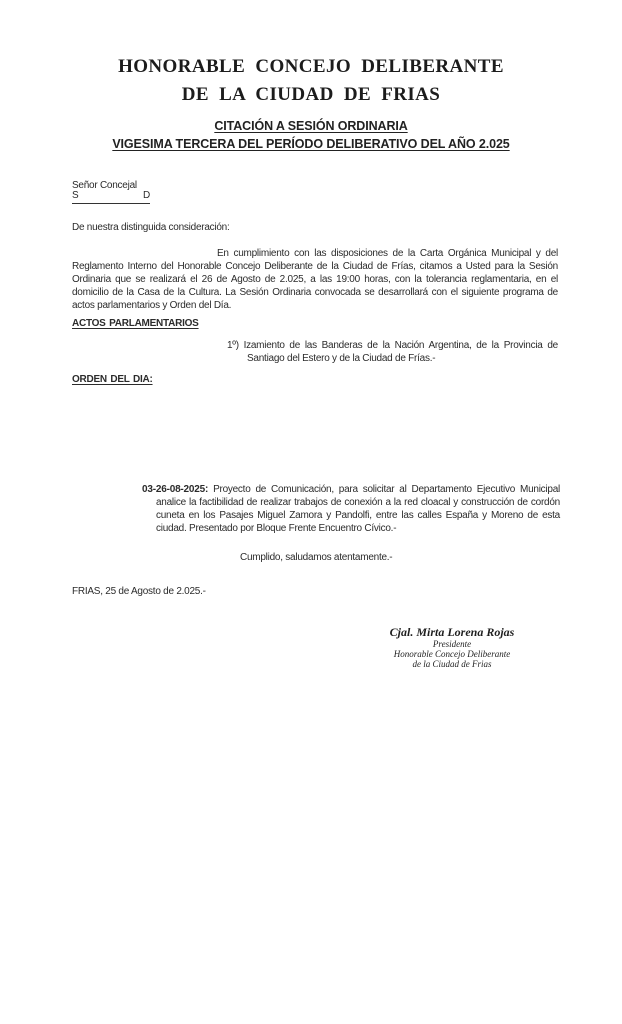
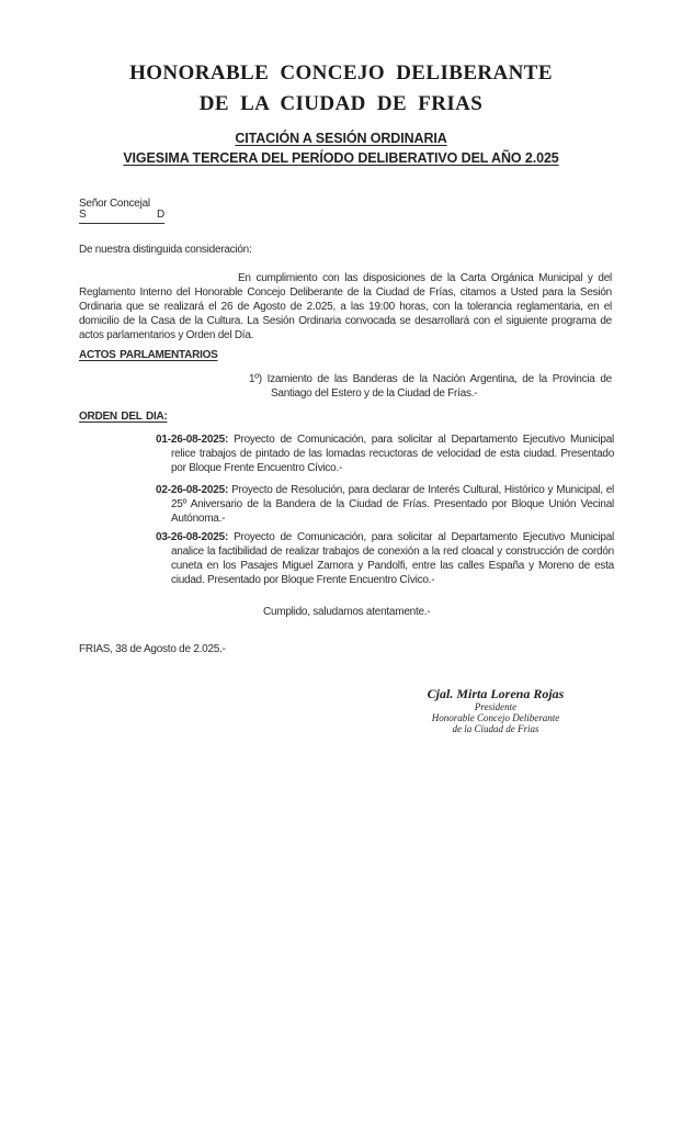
  HONORABLE CONCEJO DELIBERANTE
  DE LA CIUDAD DE FRIAS
  CITACIÓN A SESIÓN ORDINARIA
  VIGESIMA TERCERA DEL PERÍODO DELIBERATIVO DEL AÑO 2.025
  Señor Concejal
  S
  D
  De nuestra distinguida consideración:
  En cumplimiento con las disposiciones de la Carta Orgánica Municipal y del Reglamento Interno del Honorable Concejo Deliberante de la Ciudad de Frías, citamos a Usted para la Sesión Ordinaria que se realizará el 26 de Agosto de 2.025, a las 19:00 horas, con la tolerancia reglamentaria, en el domicilio de la Casa de la Cultura. La Sesión Ordinaria convocada se desarrollará con el siguiente programa de actos parlamentarios y Orden del Día.
  ACTOS PARLAMENTARIOS
  1º) Izamiento de las Banderas de la Nación Argentina, de la Provincia de Santiago del Estero y de la Ciudad de Frías.-
  ORDEN DEL DIA:
+ 01-26-08-2025: Proyecto de Comunicación, para solicitar al Departamento Ejecutivo Municipal relice trabajos de pintado de las lomadas recuctoras de velocidad de esta ciudad. Presentado por Bloque Frente Encuentro Cívico.-
+ 02-26-08-2025: Proyecto de Resolución, para declarar de Interés Cultural, Histórico y Municipal, el 25º Aniversario de la Bandera de la Ciudad de Frías. Presentado por Bloque Unión Vecinal Autónoma.-
  03-26-08-2025: Proyecto de Comunicación, para solicitar al Departamento Ejecutivo Municipal analice la factibilidad de realizar trabajos de conexión a la red cloacal y construcción de cordón cuneta en los Pasajes Miguel Zamora y Pandolfi, entre las calles España y Moreno de esta ciudad. Presentado por Bloque Frente Encuentro Cívico.-
  Cumplido, saludamos atentamente.-
- FRIAS, 25 de Agosto de 2.025.-
+ FRIAS, 38 de Agosto de 2.025.-
  Cjal. Mirta Lorena Rojas
  Presidente
  Honorable Concejo Deliberante
  de la Ciudad de Frias
